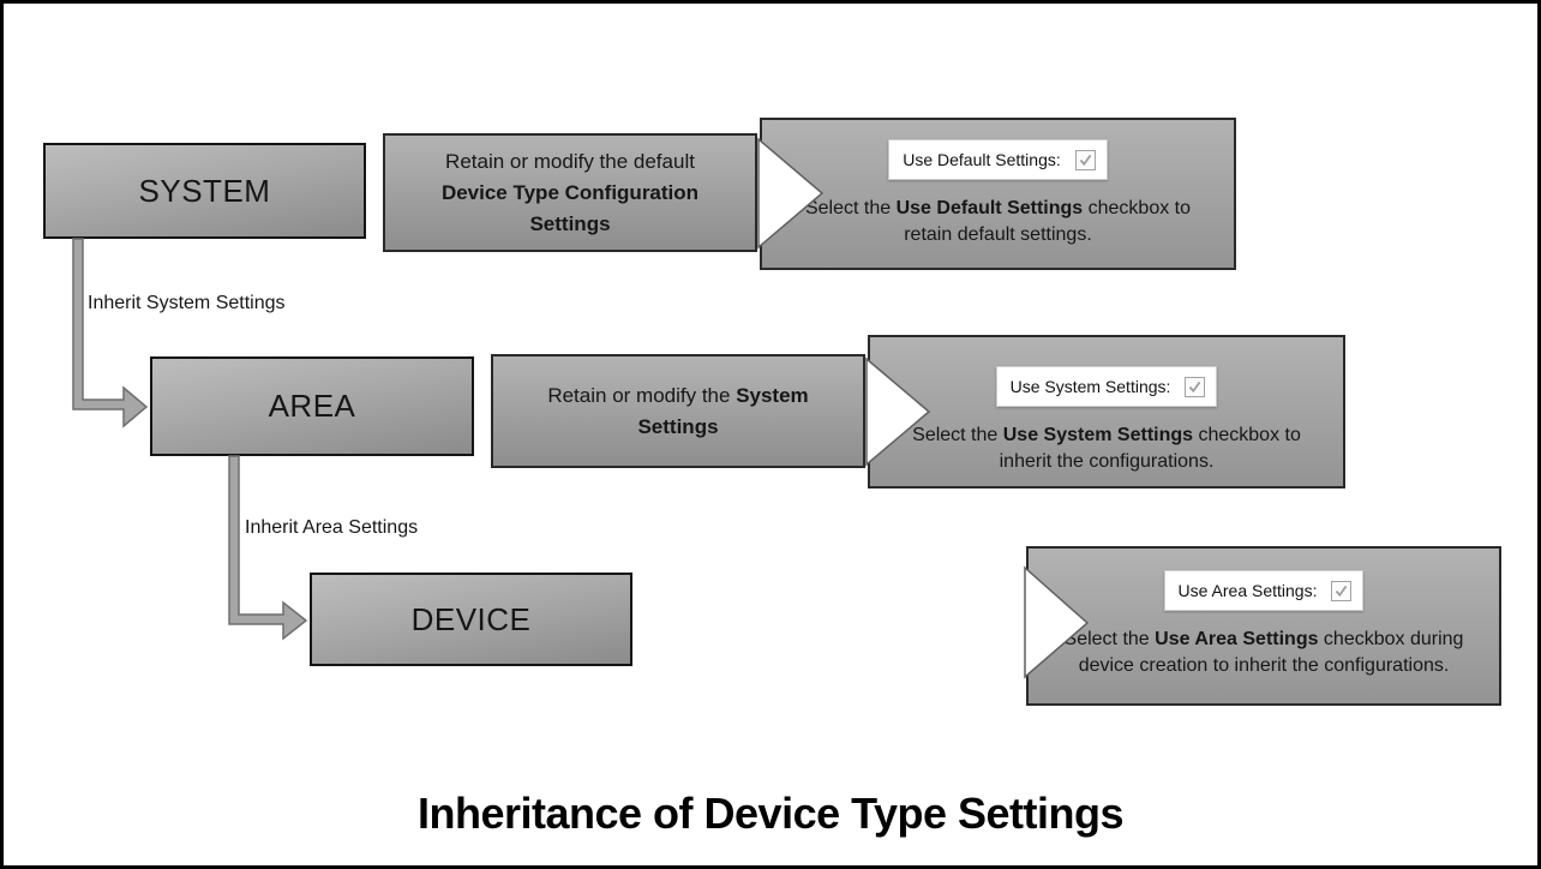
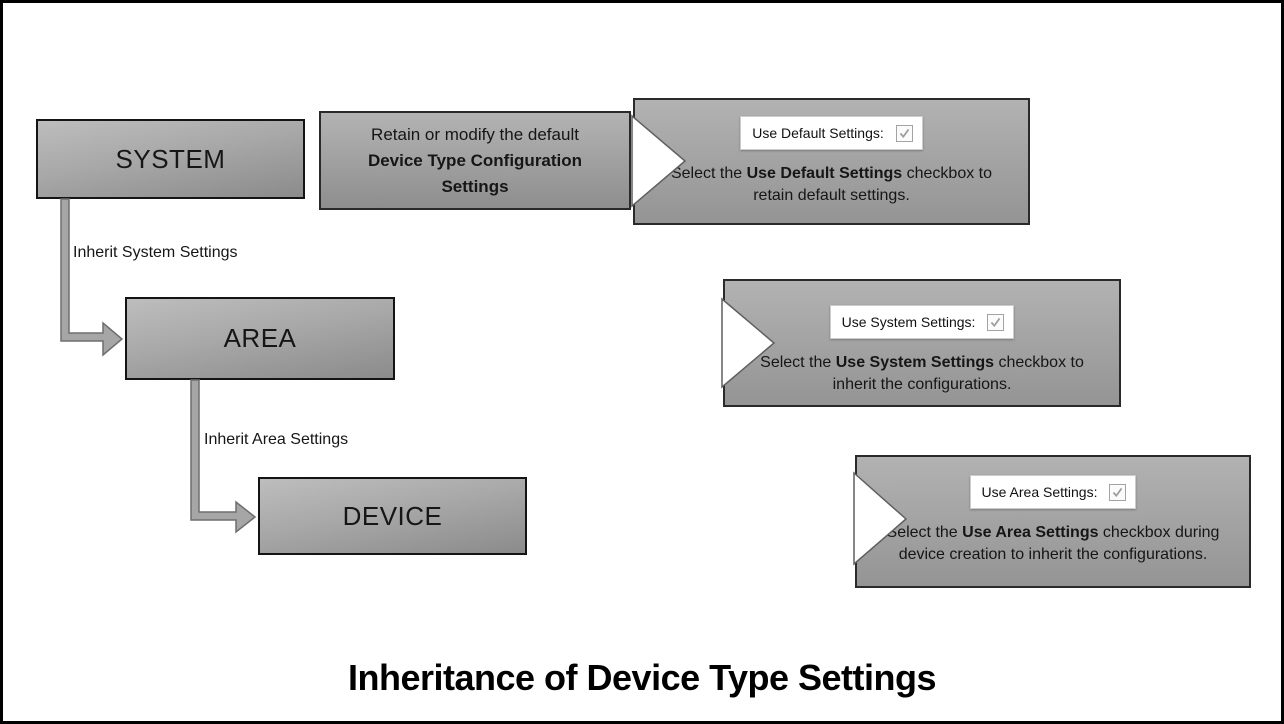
  SYSTEM
  AREA
  DEVICE
  Retain or modify the default Device Type Configuration Settings
- Retain or modify the System Settings
  Use Default Settings:
  Select the Use Default Settings checkbox to retain default settings.
  Use System Settings:
  Select the Use System Settings checkbox to inherit the configurations.
  Use Area Settings:
  Select the Use Area Settings checkbox during device creation to inherit the configurations.
  Inherit System Settings
  Inherit Area Settings
  Inheritance of Device Type Settings
